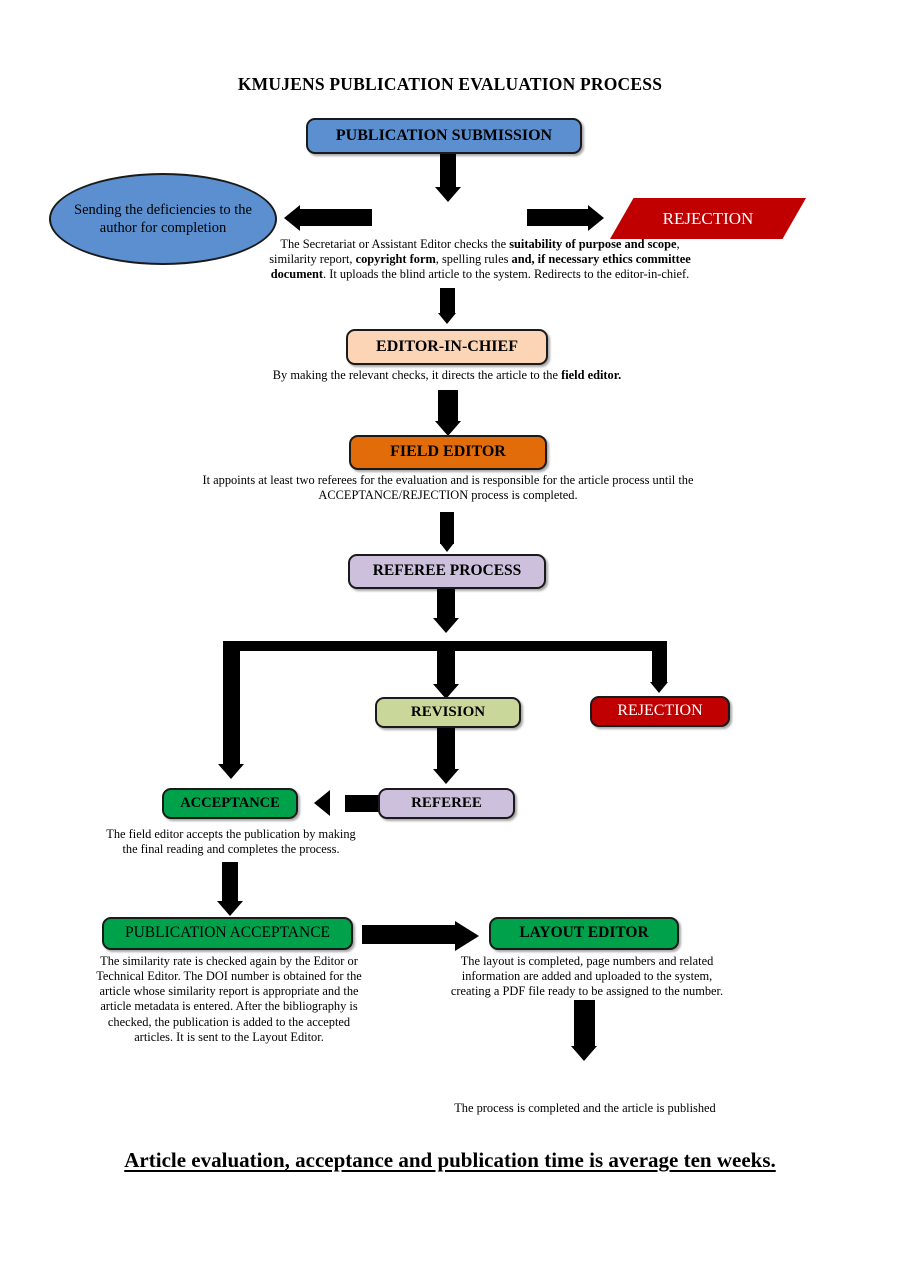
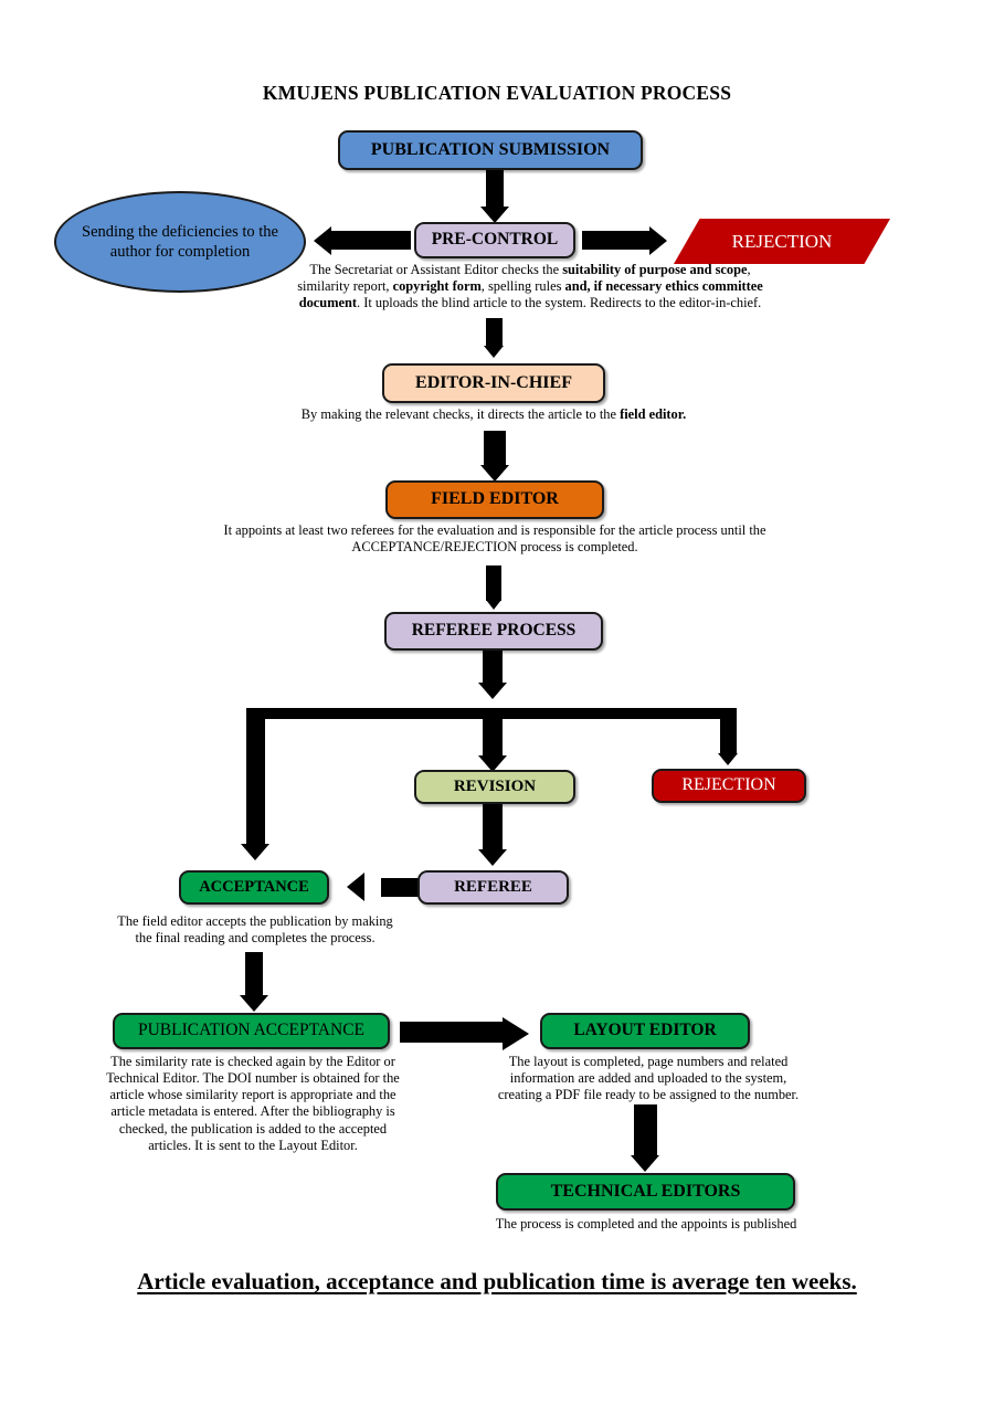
  KMUJENS PUBLICATION EVALUATION PROCESS
  PUBLICATION SUBMISSION
  Sending the deficiencies to the author for completion
+ PRE-CONTROL
  REJECTION
  The Secretariat or Assistant Editor checks the suitability of purpose and scope, similarity report, copyright form, spelling rules and, if necessary ethics committee document. It uploads the blind article to the system. Redirects to the editor-in-chief.
  EDITOR-IN-CHIEF
  By making the relevant checks, it directs the article to the field editor.
  FIELD EDITOR
  It appoints at least two referees for the evaluation and is responsible for the article process until the ACCEPTANCE/REJECTION process is completed.
  REFEREE PROCESS
  REVISION
  REJECTION
  ACCEPTANCE
  REFEREE
  The field editor accepts the publication by making the final reading and completes the process.
  PUBLICATION ACCEPTANCE
  LAYOUT EDITOR
  The similarity rate is checked again by the Editor or Technical Editor. The DOI number is obtained for the article whose similarity report is appropriate and the article metadata is entered. After the bibliography is checked, the publication is added to the accepted articles. It is sent to the Layout Editor.
  The layout is completed, page numbers and related information are added and uploaded to the system, creating a PDF file ready to be assigned to the number.
+ TECHNICAL EDITORS
- The process is completed and the article is published
+ The process is completed and the appoints is published
  Article evaluation, acceptance and publication time is average ten weeks.
